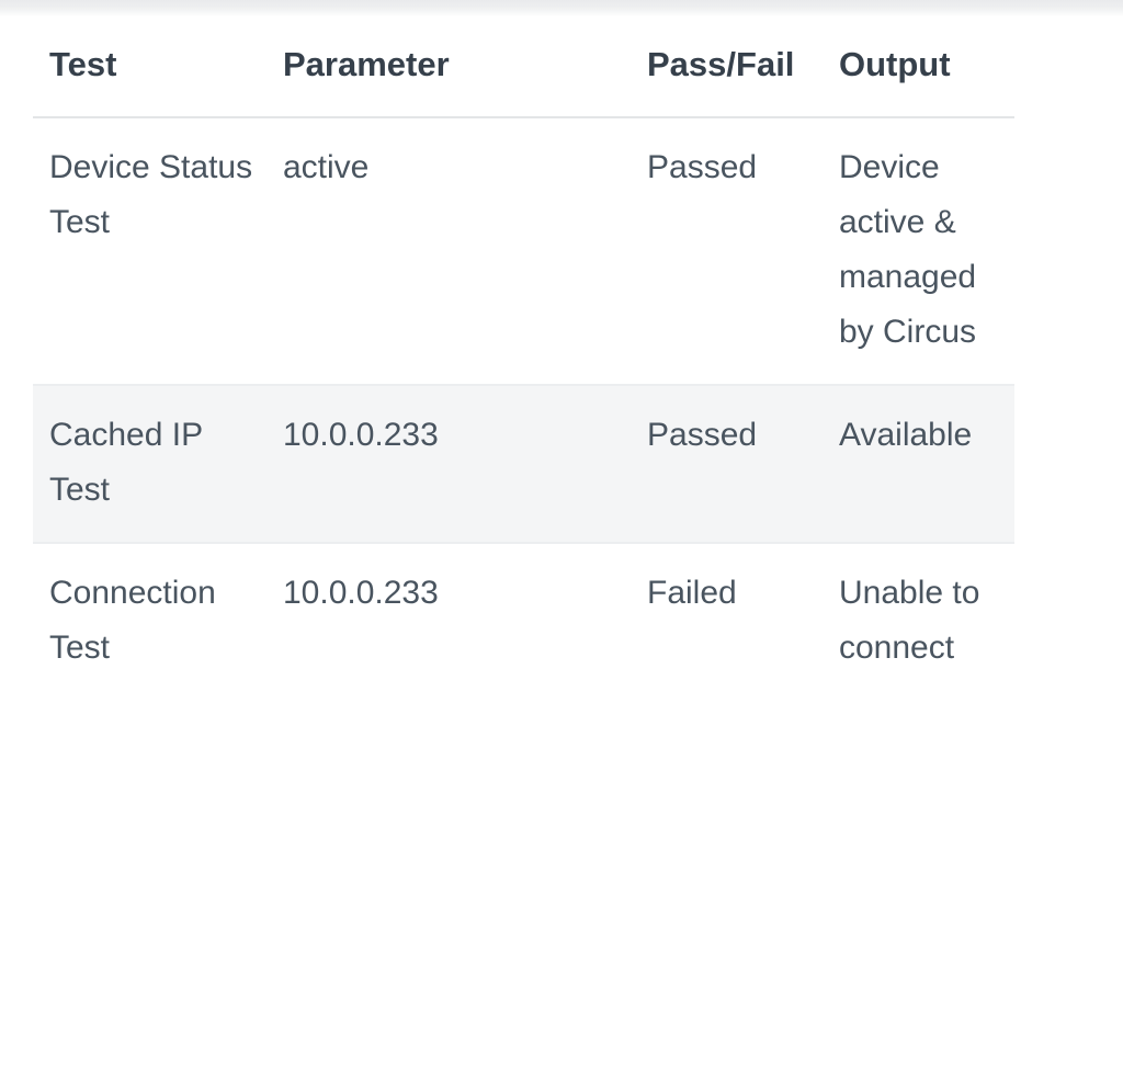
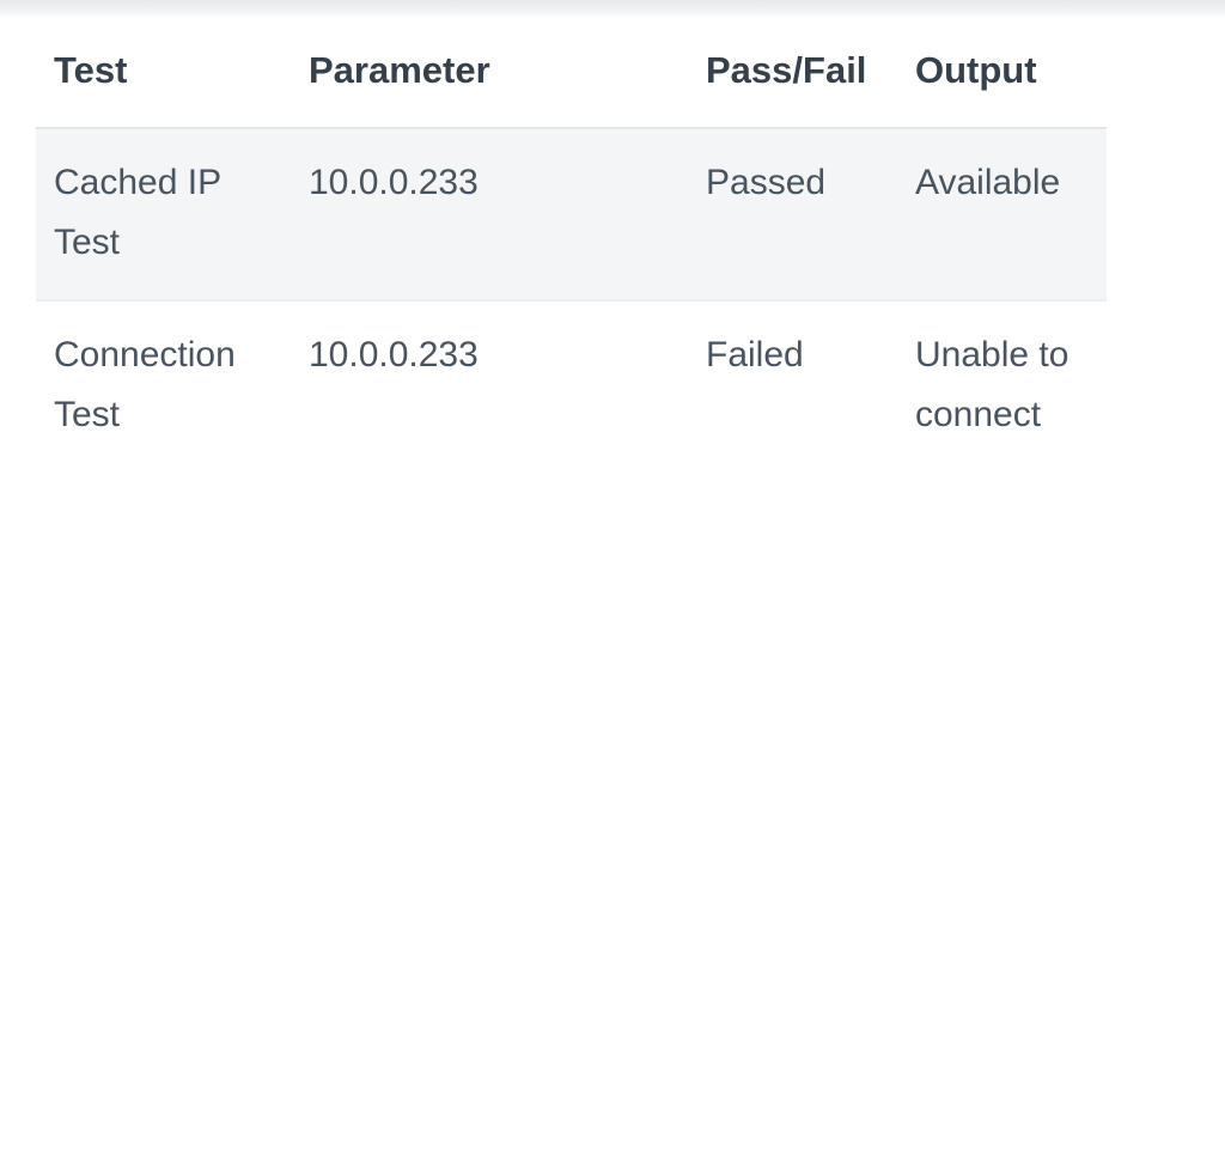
  Test	Parameter	Pass/Fail	Output
- Device Status Test	active	Passed	Device active & managed by Circus
  Cached IP Test	10.0.0.233	Passed	Available
  Connection Test	10.0.0.233	Failed	Unable to connect
